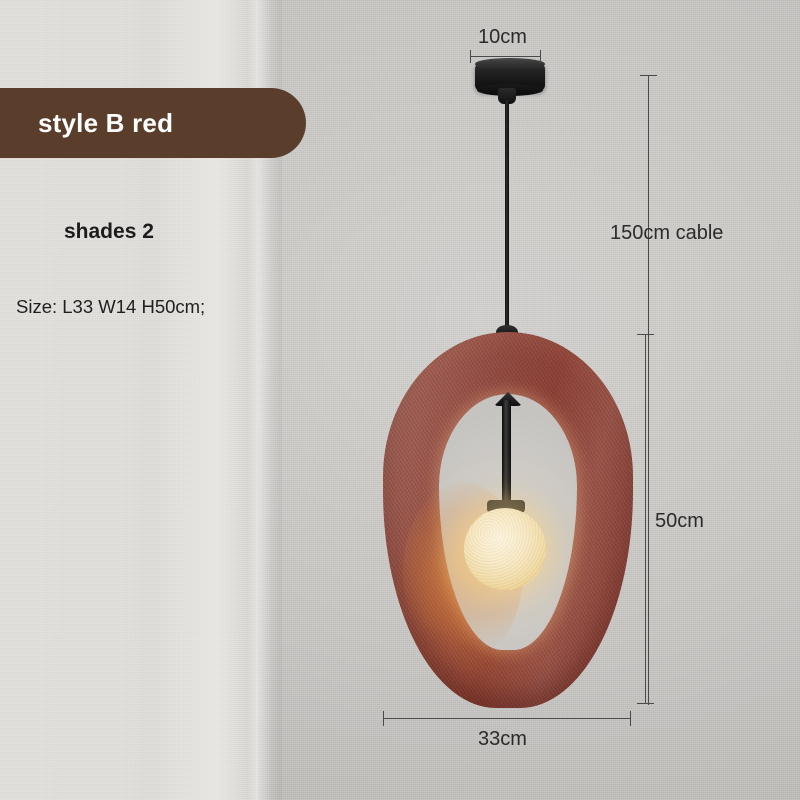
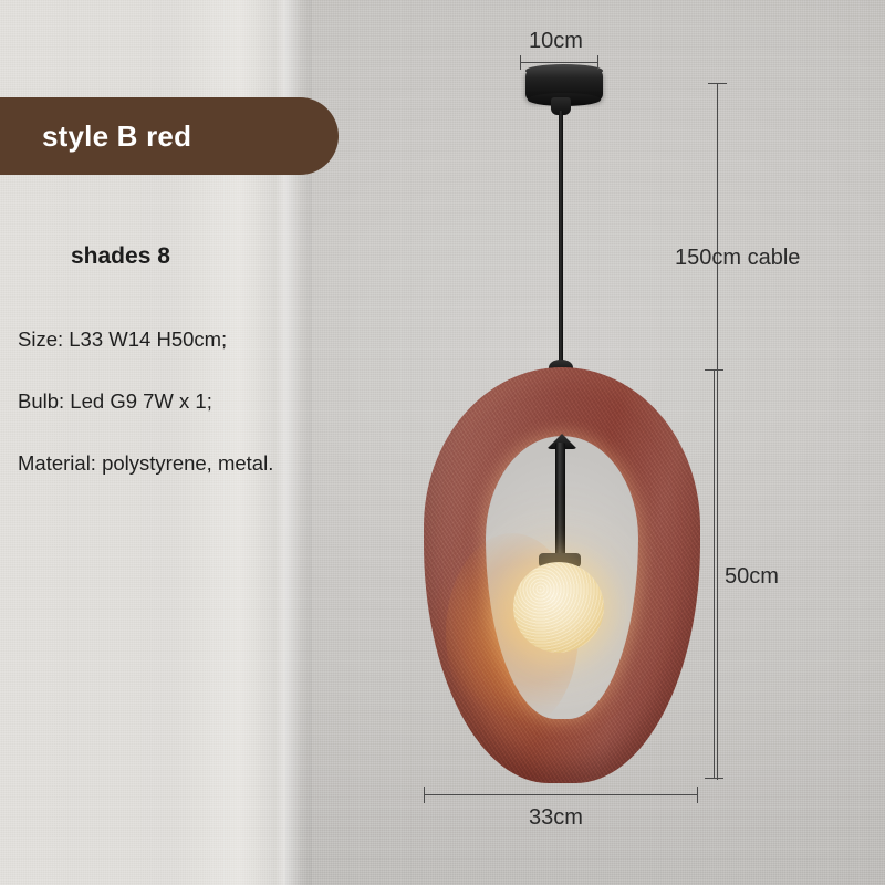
  style B red
- shades 2
+ shades 8
  Size: L33 W14 H50cm;
+ Bulb: Led G9 7W x 1;
+ Material: polystyrene, metal.
  10cm
  150cm cable
  50cm
  33cm
